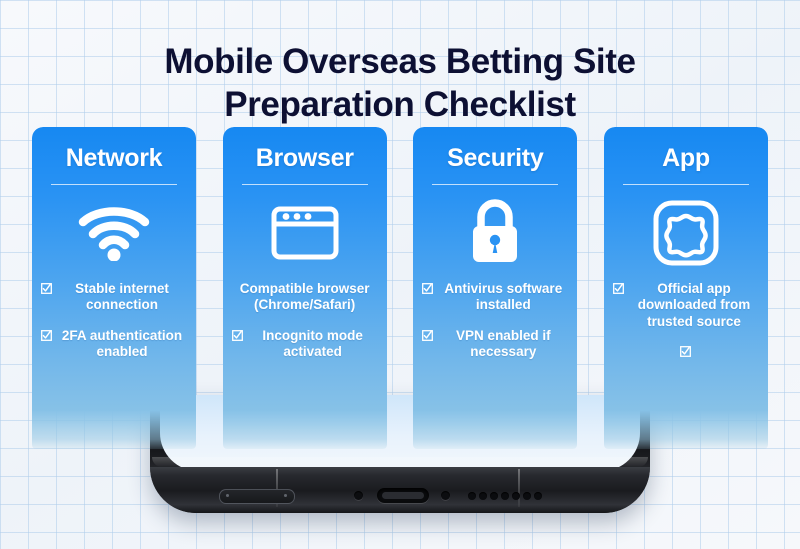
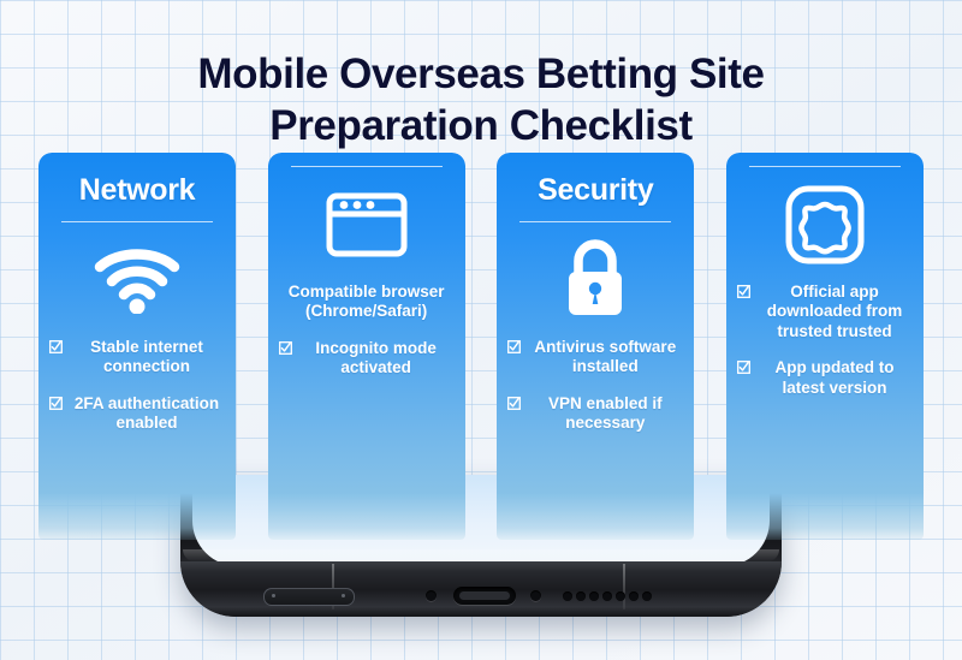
  Mobile Overseas Betting Site
  Preparation Checklist
  Network
  Stable internet connection
  2FA authentication enabled
- Browser
  Compatible browser (Chrome/Safari)
  Incognito mode activated
  Security
  Antivirus software installed
  VPN enabled if necessary
- App
- Official app downloaded from trusted source
+ Official app downloaded from trusted trusted
+ App updated to latest version
